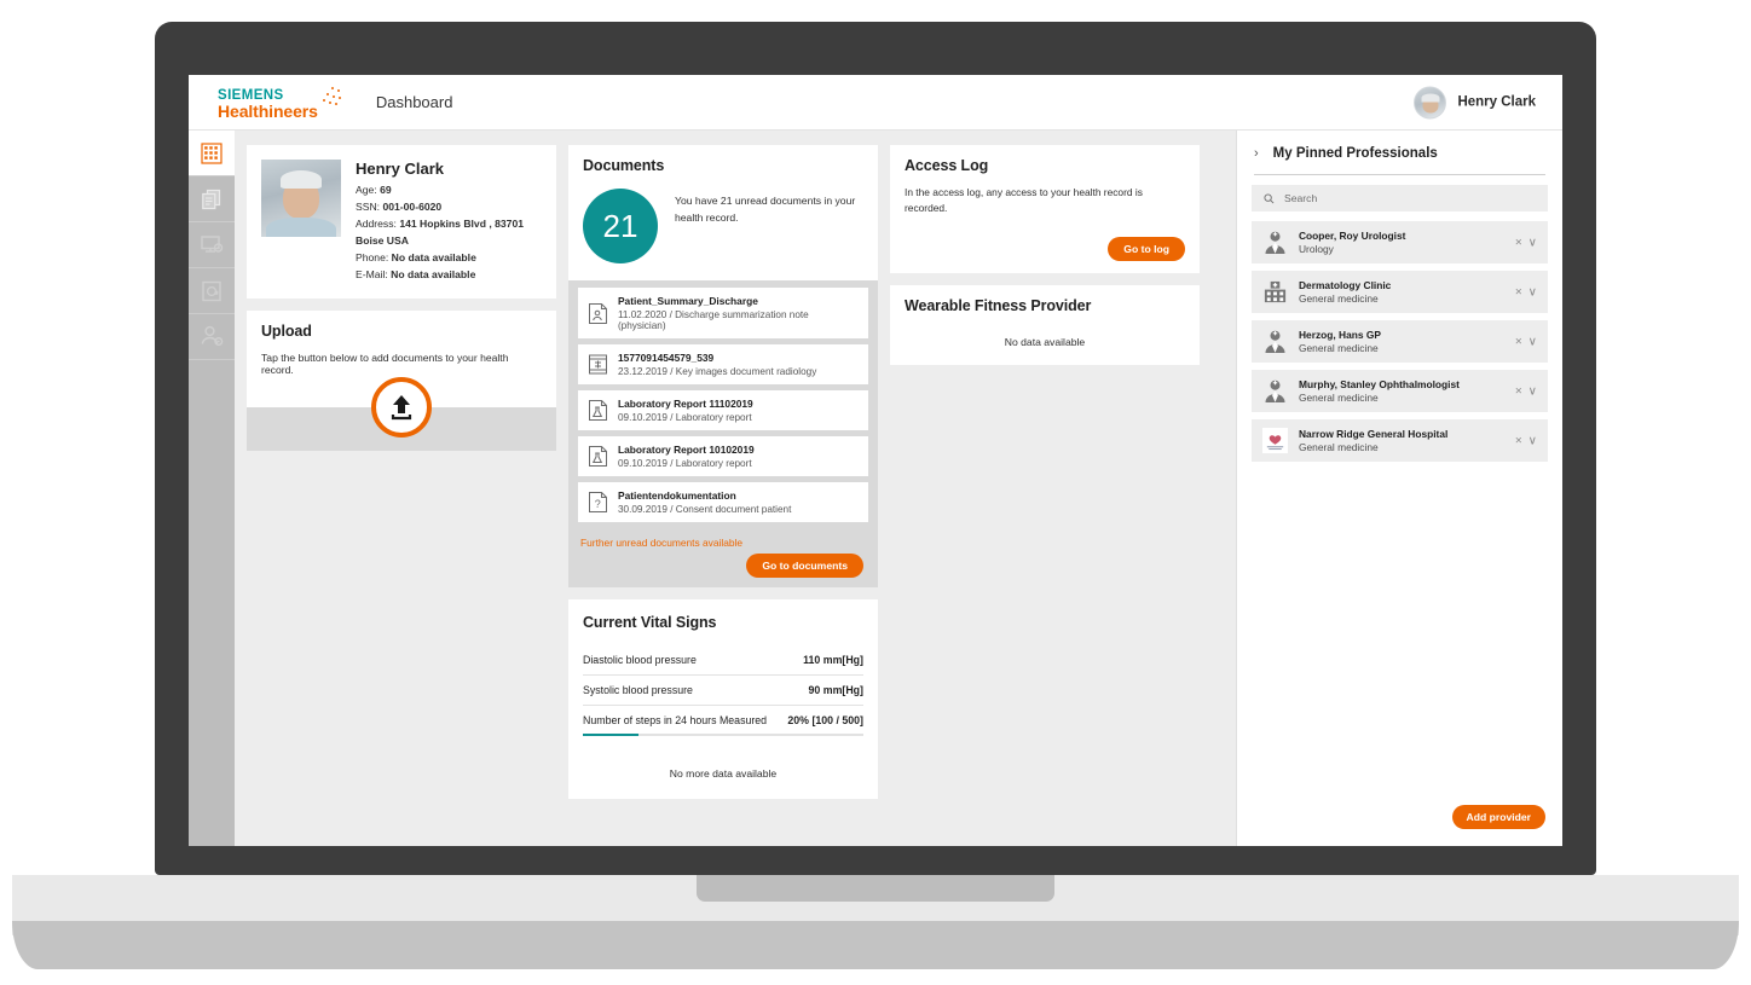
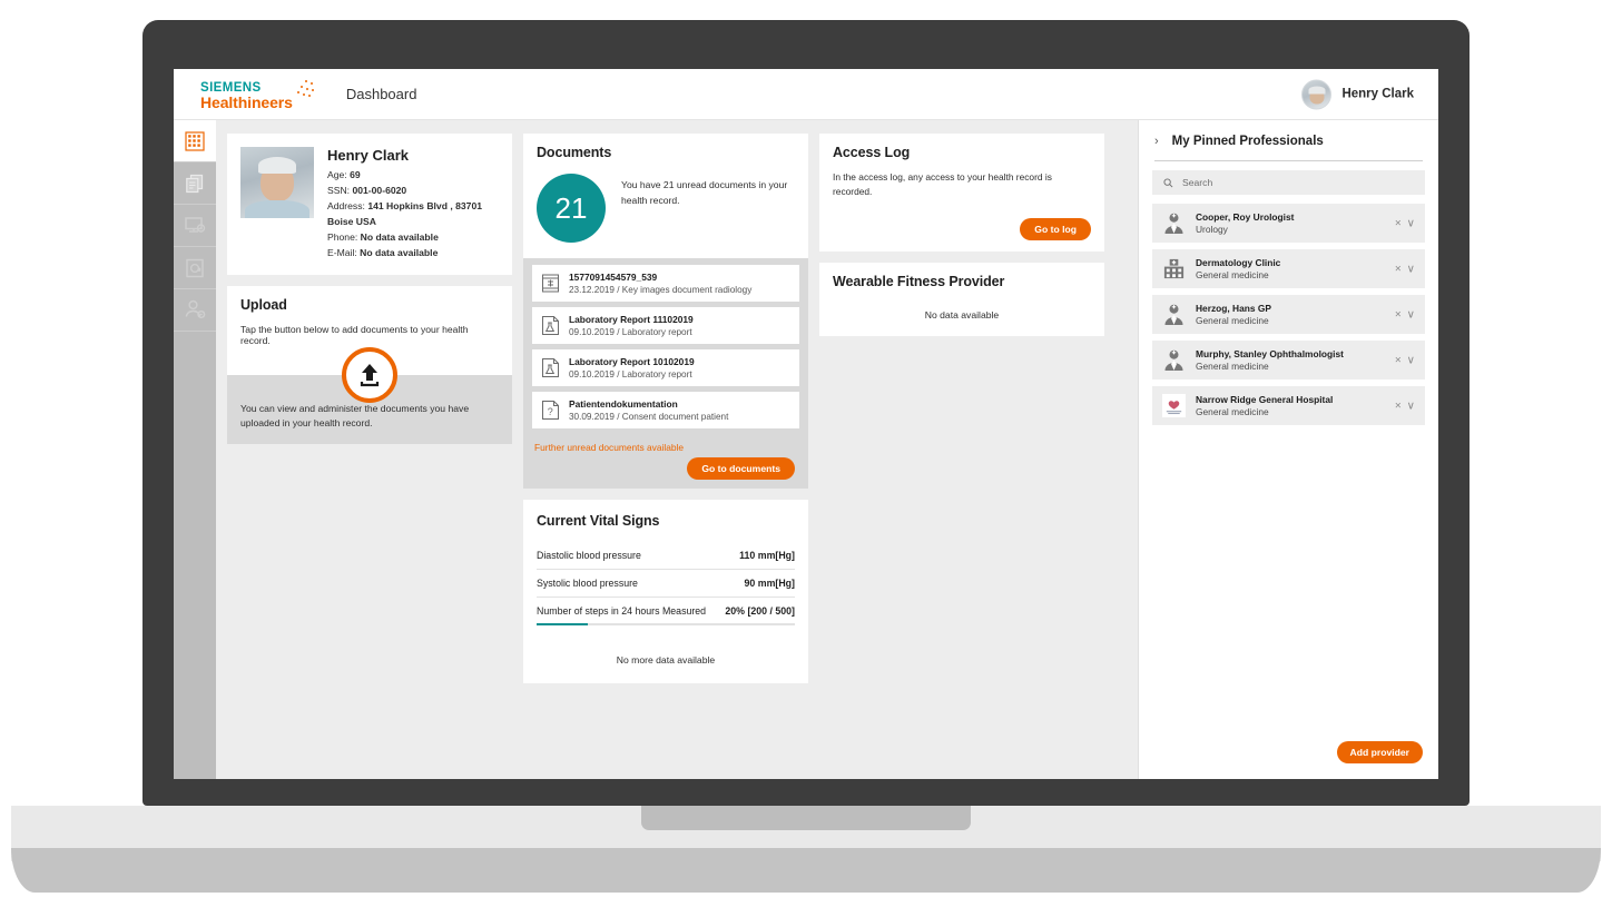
  SIEMENS
  Healthineers
  Dashboard
  Henry Clark
  Henry Clark
  Age: 69
  SSN: 001-00-6020
  Address: 141 Hopkins Blvd , 83701 Boise USA
  Phone: No data available
  E-Mail: No data available
  Upload
  Tap the button below to add documents to your health record.
+ You can view and administer the documents you have uploaded in your health record.
  Documents
  21
  You have 21 unread documents in your health record.
- Patient_Summary_Discharge
- 11.02.2020 / Discharge summarization note (physician)
  1577091454579_539
  23.12.2019 / Key images document radiology
  Laboratory Report 11102019
  09.10.2019 / Laboratory report
  Laboratory Report 10102019
  09.10.2019 / Laboratory report
  ?
  Patientendokumentation
  30.09.2019 / Consent document patient
  Further unread documents available
  Go to documents
  Current Vital Signs
  Diastolic blood pressure
  110 mm[Hg]
  Systolic blood pressure
  90 mm[Hg]
  Number of steps in 24 hours Measured
- 20% [100 / 500]
+ 20% [200 / 500]
  No more data available
  Access Log
  In the access log, any access to your health record is recorded.
  Go to log
  Wearable Fitness Provider
  No data available
  ›
  My Pinned Professionals
  Search
  Cooper, Roy Urologist
  Urology
  ×
  ∨
  Dermatology Clinic
  General medicine
  ×
  ∨
  Herzog, Hans GP
  General medicine
  ×
  ∨
  Murphy, Stanley Ophthalmologist
  General medicine
  ×
  ∨
  Narrow Ridge General Hospital
  General medicine
  ×
  ∨
  Add provider
